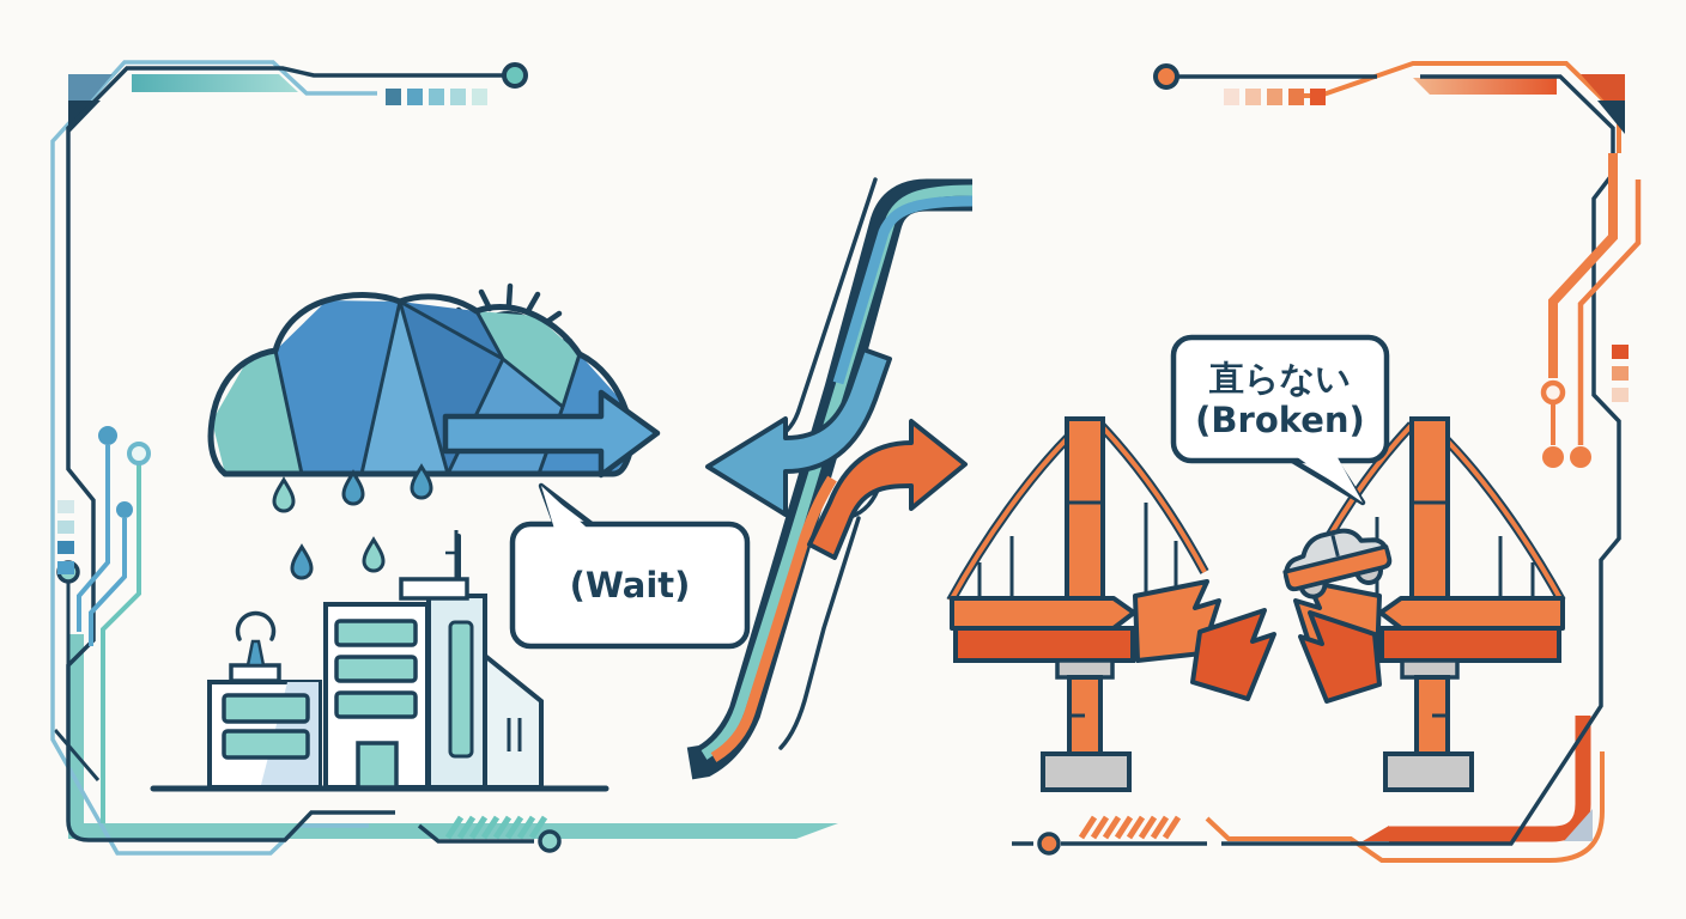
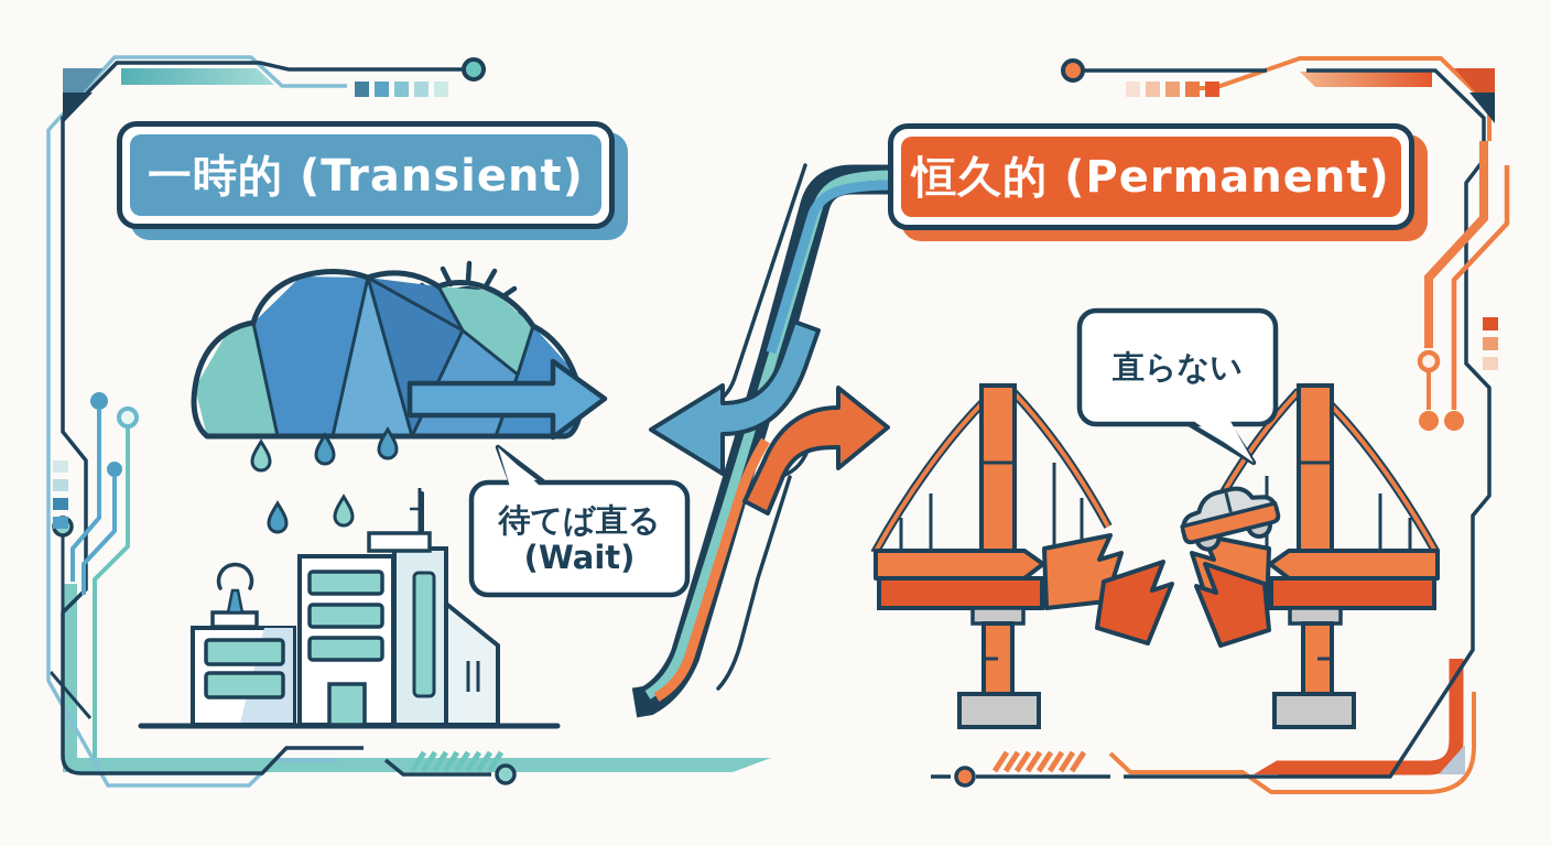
+ 一時的 (Transient)
+ 恒久的 (Permanent)
+ 待てば直る
  (Wait)
  直らない
- (Broken)
